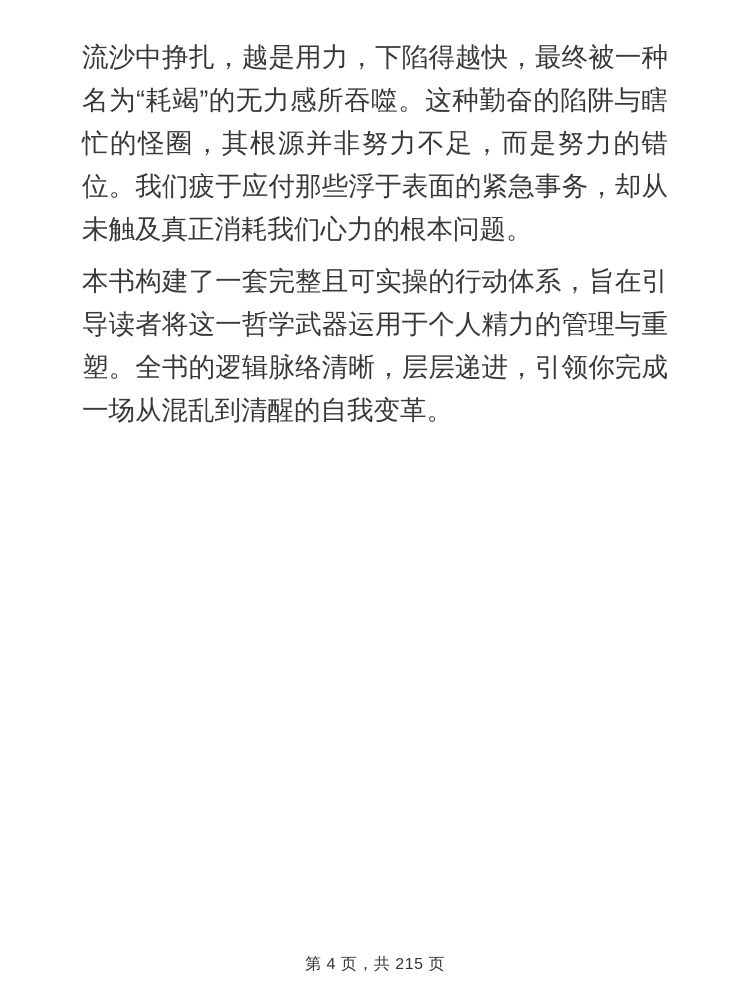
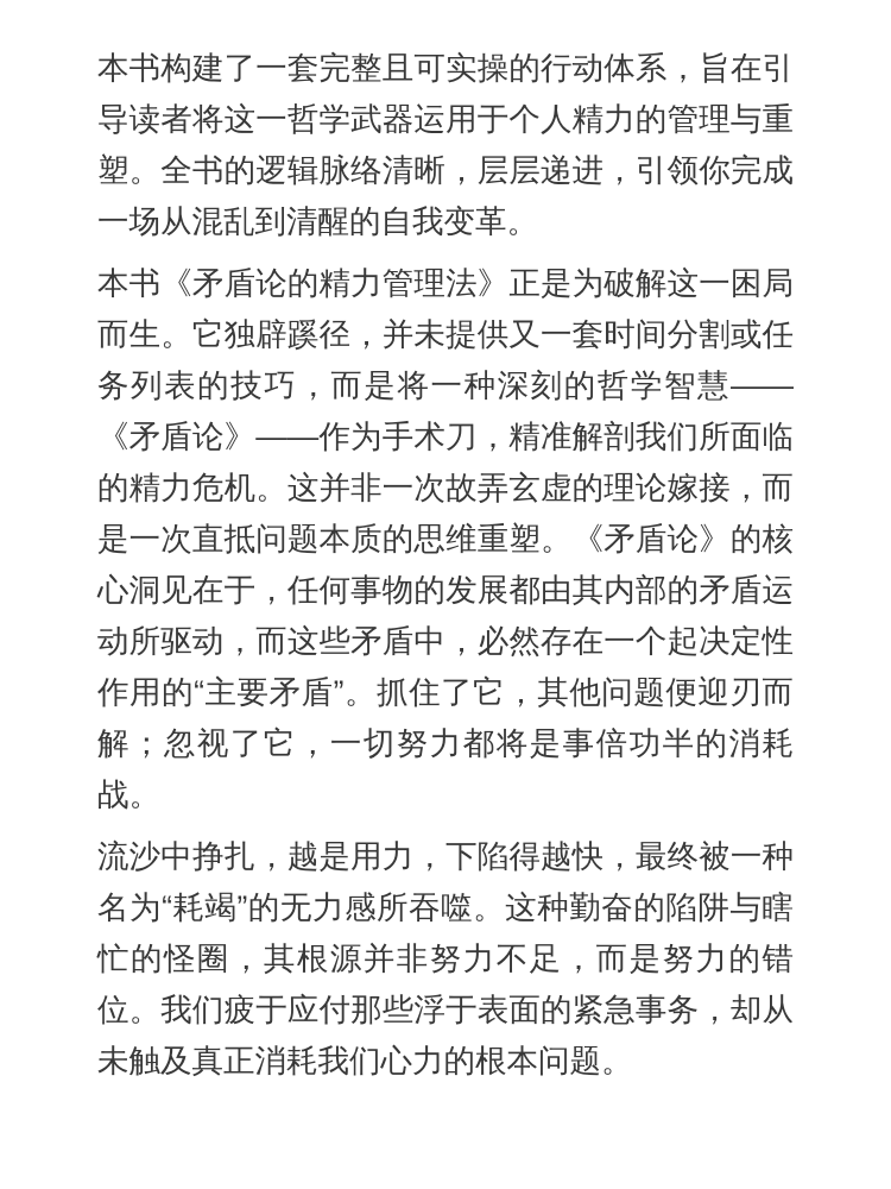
- 流沙中挣扎，越是用力，下陷得越快，最终被一种名为“耗竭”的无力感所吞噬。这种勤奋的陷阱与瞎忙的怪圈，其根源并非努力不足，而是努力的错位。我们疲于应付那些浮于表面的紧急事务，却从未触及真正消耗我们心力的根本问题。
+ 本书构建了一套完整且可实操的行动体系，旨在引导读者将这一哲学武器运用于个人精力的管理与重塑。全书的逻辑脉络清晰，层层递进，引领你完成一场从混乱到清醒的自我变革。
+ 本书《矛盾论的精力管理法》正是为破解这一困局而生。它独辟蹊径，并未提供又一套时间分割或任务列表的技巧，而是将一种深刻的哲学智慧——《矛盾论》——作为手术刀，精准解剖我们所面临的精力危机。这并非一次故弄玄虚的理论嫁接，而是一次直抵问题本质的思维重塑。《矛盾论》的核心洞见在于，任何事物的发展都由其内部的矛盾运动所驱动，而这些矛盾中，必然存在一个起决定性作用的“主要矛盾”。抓住了它，其他问题便迎刃而解；忽视了它，一切努力都将是事倍功半的消耗战。
- 本书构建了一套完整且可实操的行动体系，旨在引导读者将这一哲学武器运用于个人精力的管理与重塑。全书的逻辑脉络清晰，层层递进，引领你完成一场从混乱到清醒的自我变革。
+ 流沙中挣扎，越是用力，下陷得越快，最终被一种名为“耗竭”的无力感所吞噬。这种勤奋的陷阱与瞎忙的怪圈，其根源并非努力不足，而是努力的错位。我们疲于应付那些浮于表面的紧急事务，却从未触及真正消耗我们心力的根本问题。
- 第 4 页，共 215 页
